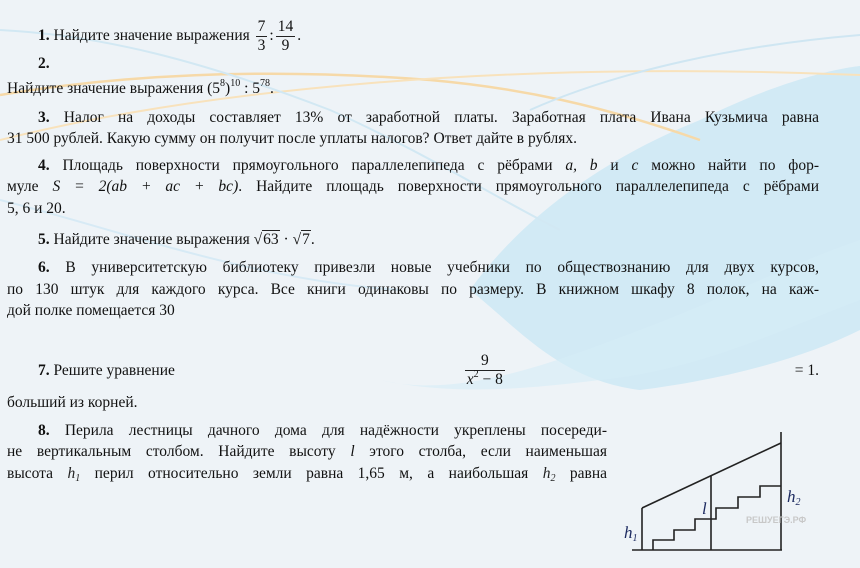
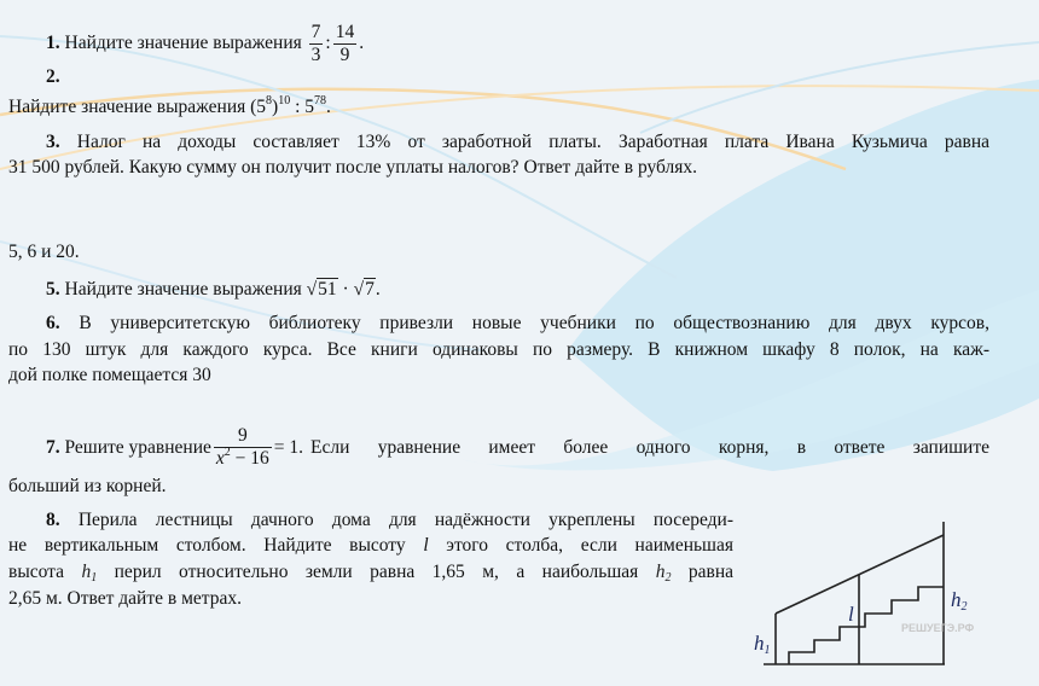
  1. Найдите значение выражения
  7
  3
  :
  14
  9
  .
  2.
  Найдите значение выражения (58)10 : 578.
  3. Налог на доходы составляет 13% от заработной платы. Заработная плата Ивана Кузьмича равна
  31 500 рублей. Какую сумму он получит после уплаты налогов? Ответ дайте в рублях.
- 4. Площадь поверхности прямоугольного параллелепипеда с рёбрами a, b и c можно найти по фор-
- муле S = 2(ab + ac + bc). Найдите площадь поверхности прямоугольного параллелепипеда с рёбрами
  5, 6 и 20.
- 5. Найдите значение выражения √63 · √7.
+ 5. Найдите значение выражения √51 · √7.
  6. В университетскую библиотеку привезли новые учебники по обществознанию для двух курсов,
  по 130 штук для каждого курса. Все книги одинаковы по размеру. В книжном шкафу 8 полок, на каж-
  дой полке помещается 30
  7. Решите уравнение
  9
- x2 − 8
+ x2 − 16
  = 1.
+ Если уравнение имеет более одного корня, в ответе запишите
  больший из корней.
  8. Перила лестницы дачного дома для надёжности укреплены посереди-
  не вертикальным столбом. Найдите высоту l этого столба, если наименьшая
  высота h1 перил относительно земли равна 1,65 м, а наибольшая h2 равна
+ 2,65 м. Ответ дайте в метрах.
  h1
  l
  h2
  РЕШУЕГЭ.РФ
